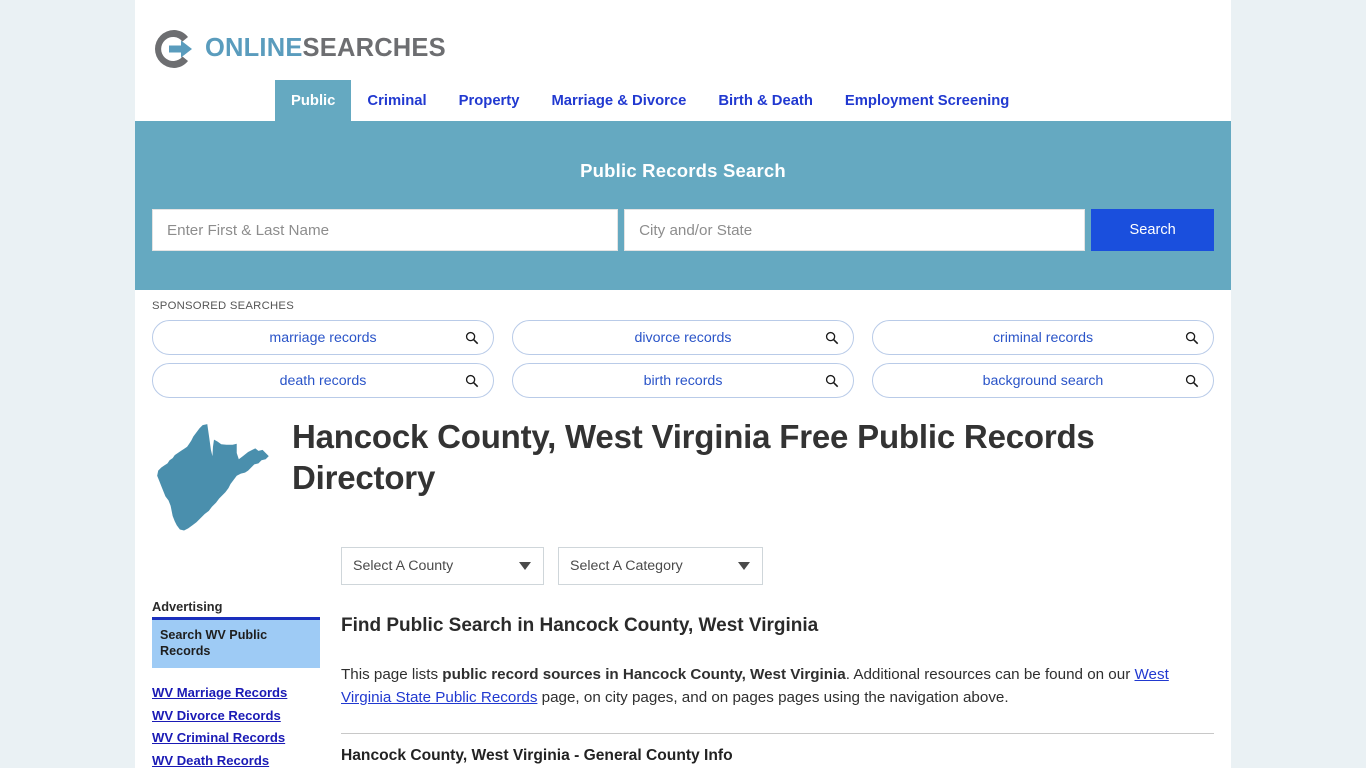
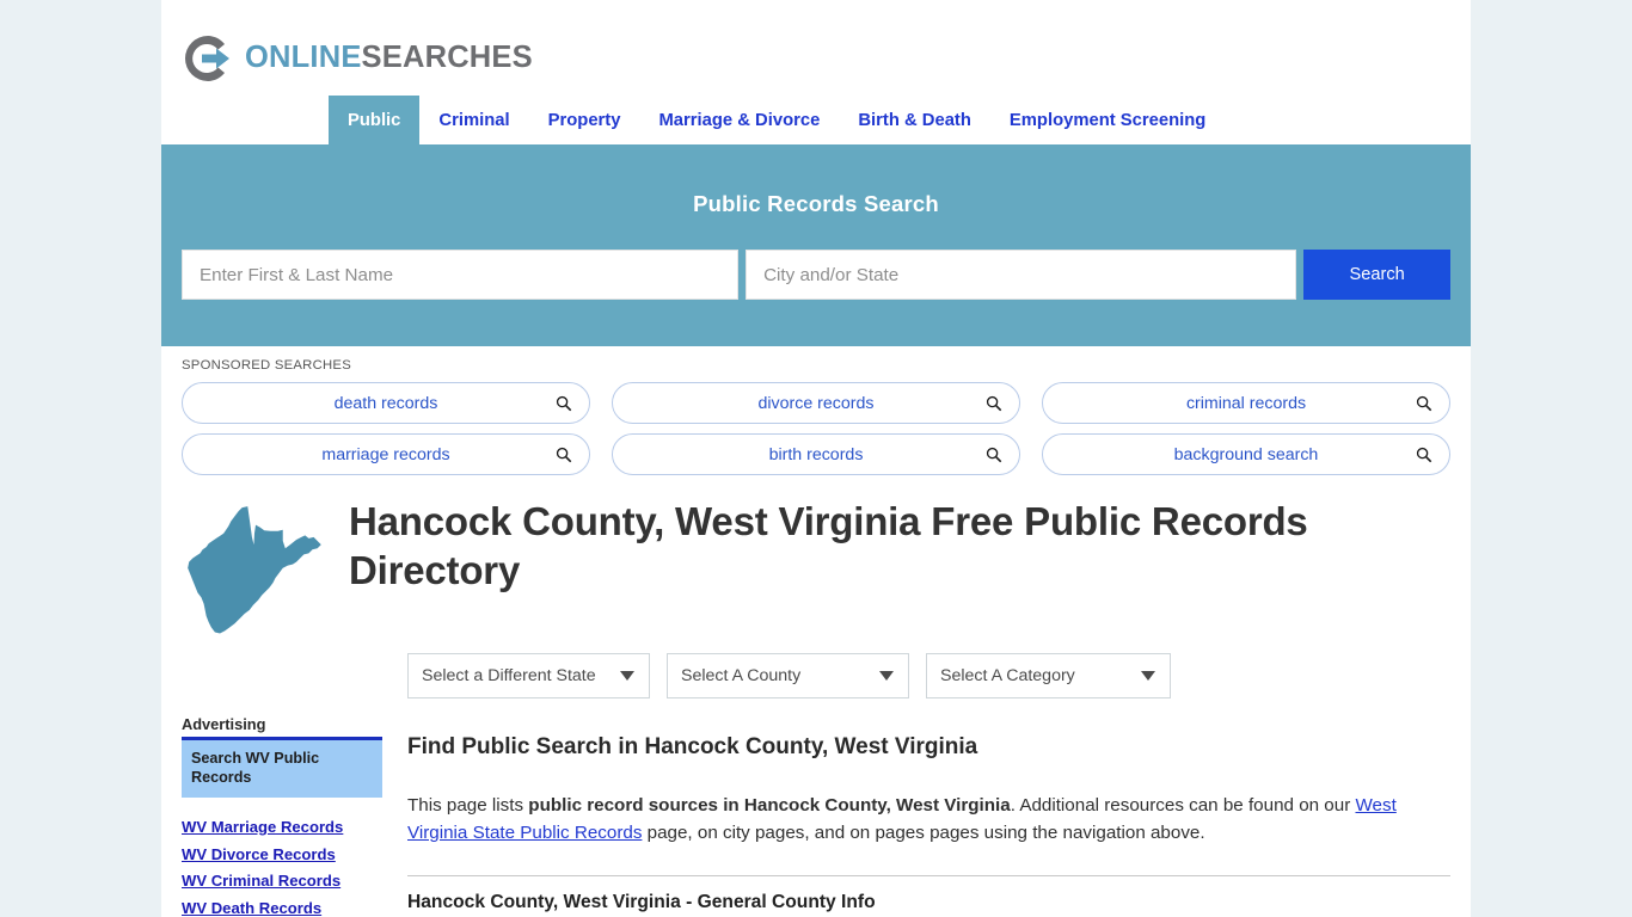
  ONLINESEARCHES
  Public
  Criminal
  Property
  Marriage & Divorce
  Birth & Death
  Employment Screening
  Public Records Search
  Enter First & Last Name
  City and/or State
  Search
  SPONSORED SEARCHES
- marriage records
+ death records
  divorce records
  criminal records
- death records
+ marriage records
  birth records
  background search
  Hancock County, West Virginia Free Public Records Directory
  Advertising
  Search WV Public Records
  WV Marriage Records
  WV Divorce Records
  WV Criminal Records
  WV Death Records
+ Select a Different State
  Select A County
  Select A Category
  Find Public Search in Hancock County, West Virginia
  This page lists public record sources in Hancock County, West Virginia. Additional resources can be found on our West Virginia State Public Records page, on city pages, and on pages pages using the navigation above.
  Hancock County, West Virginia - General County Info
